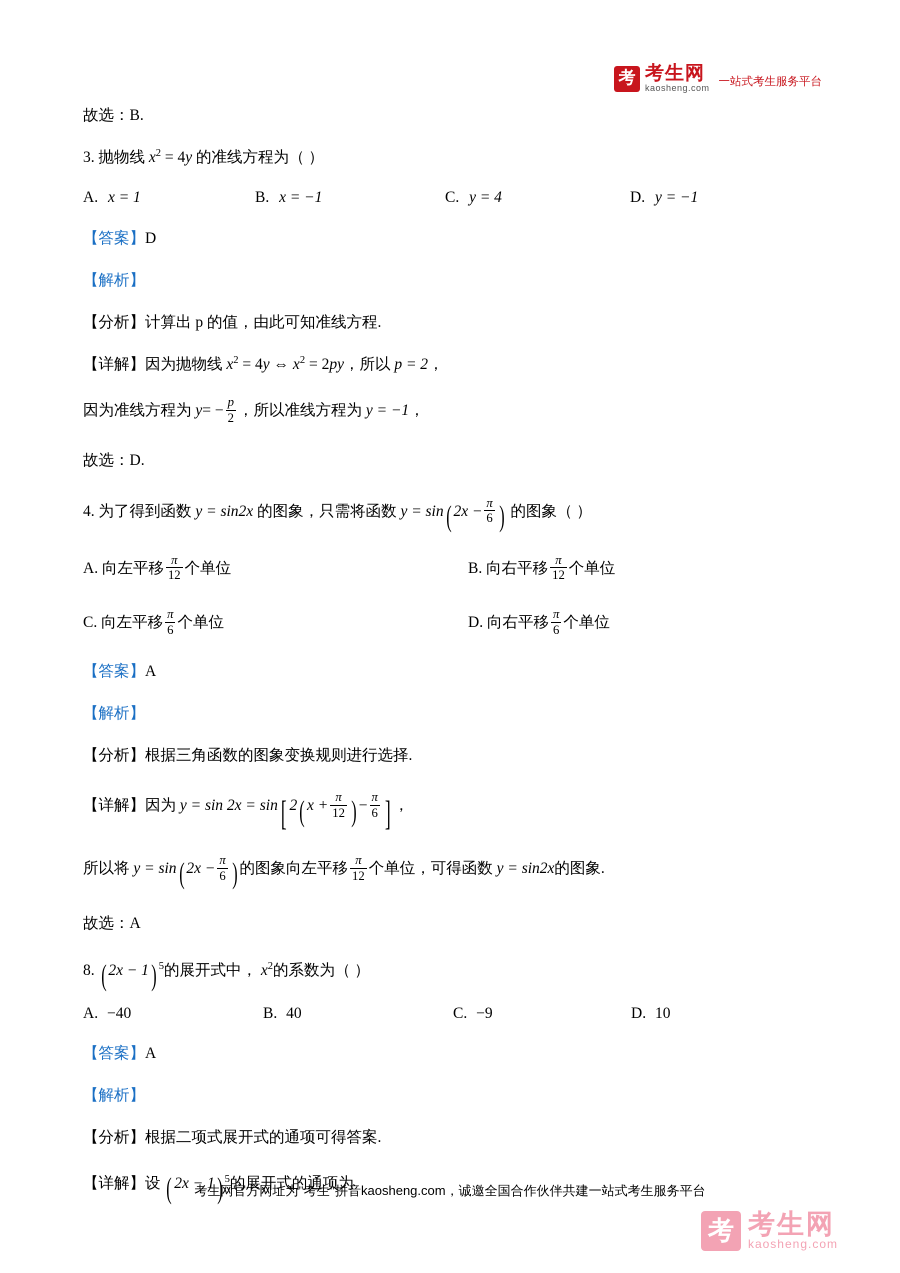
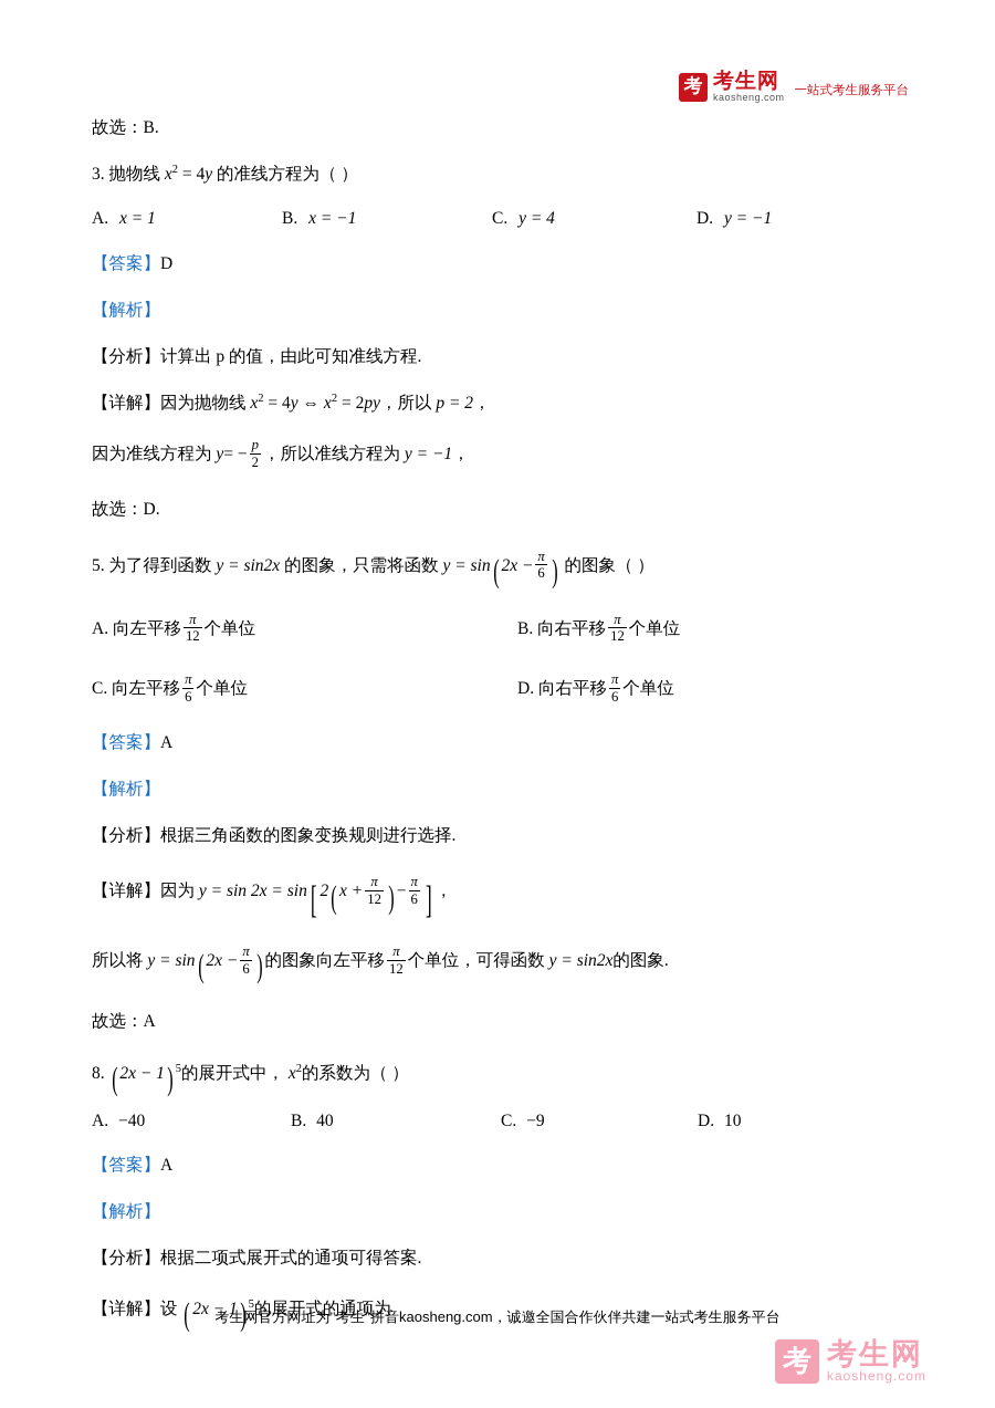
  考
  考生网
  kaosheng.com
  一站式考生服务平台
  故选：B.
  3. 抛物线 x2 = 4y 的准线方程为（ ）
  A. x = 1
  B. x = −1
  C. y = 4
  D. y = −1
  【答案】D
  【解析】
  【分析】计算出 p 的值，由此可知准线方程.
  【详解】因为抛物线 x2 = 4y ⇔ x2 = 2py，所以 p = 2，
  因为准线方程为 y= −
  p
  2
  ，所以准线方程为 y = −1，
  故选：D.
- 4. 为了得到函数 y = sin2x 的图象，只需将函数 y = sin ( 2x −
+ 5. 为了得到函数 y = sin2x 的图象，只需将函数 y = sin ( 2x −
  π
  6
  ) 的图象（ ）
  A. 向左平移
  π
  12
  个单位
  B. 向右平移
  π
  12
  个单位
  C. 向左平移
  π
  6
  个单位
  D. 向右平移
  π
  6
  个单位
  【答案】A
  【解析】
  【分析】根据三角函数的图象变换规则进行选择.
  【详解】因为 y = sin 2x = sin [ 2 ( x +
  π
  12
  ) −
  π
  6
  ] ，
  所以将 y = sin ( 2x −
  π
  6
  ) 的图象向左平移
  π
  12
  个单位，可得函数 y = sin2x的图象.
  故选：A
  8. ( 2x − 1 ) 5的展开式中， x2的系数为（ ）
  A. −40
  B. 40
  C. −9
  D. 10
  【答案】A
  【解析】
  【分析】根据二项式展开式的通项可得答案.
  【详解】设 2x − 1 5的展开式的通项为
  考生网官方网址为"考生"拼音kaosheng.com，诚邀全国合作伙伴共建一站式考生服务平台
  考
  考生网
  kaosheng.com
